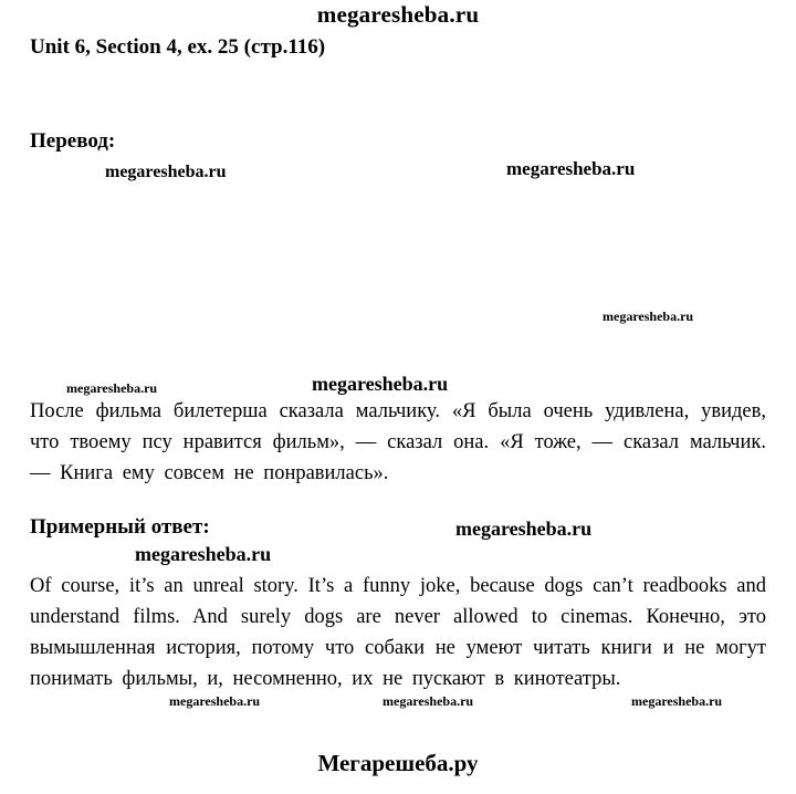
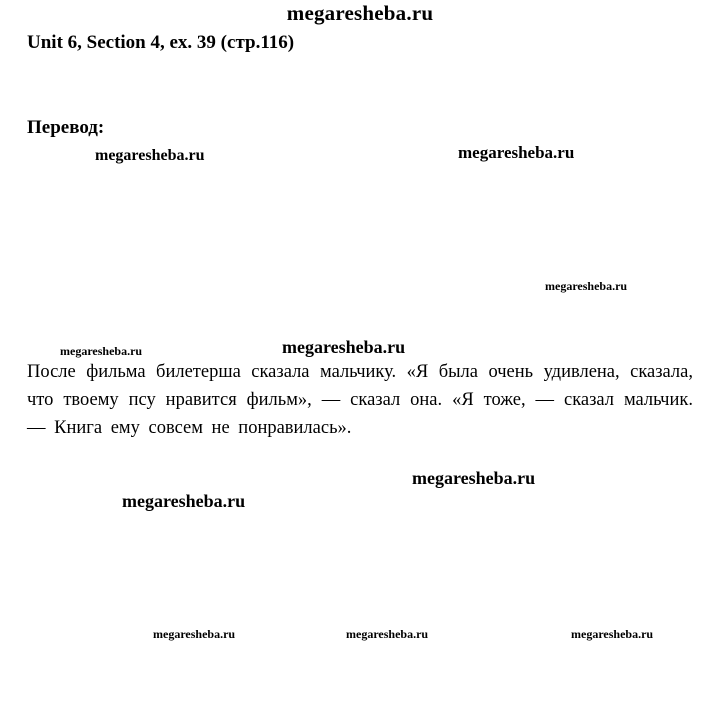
  megaresheba.ru
- Unit 6, Section 4, ex. 25 (стр.116)
+ Unit 6, Section 4, ex. 39 (стр.116)
  Перевод:
  megaresheba.ru
  megaresheba.ru
  megaresheba.ru
  megaresheba.ru
  megaresheba.ru
- После фильма билетерша сказала мальчику. «Я была очень удивлена, увидев, что твоему псу нравится фильм», — сказал она. «Я тоже, — сказал мальчик. — Книга ему совсем не понравилась».
+ После фильма билетерша сказала мальчику. «Я была очень удивлена, сказала, что твоему псу нравится фильм», — сказал она. «Я тоже, — сказал мальчик. — Книга ему совсем не понравилась».
- Примерный ответ:
  megaresheba.ru
  megaresheba.ru
- Of course, it’s an unreal story. It’s a funny joke, because dogs can’t readbooks and understand films. And surely dogs are never allowed to cinemas. Конечно, это вымышленная история, потому что собаки не умеют читать книги и не могут понимать фильмы, и, несомненно, их не пускают в кинотеатры.
  megaresheba.ru
  megaresheba.ru
  megaresheba.ru
- Мегарешеба.ру
